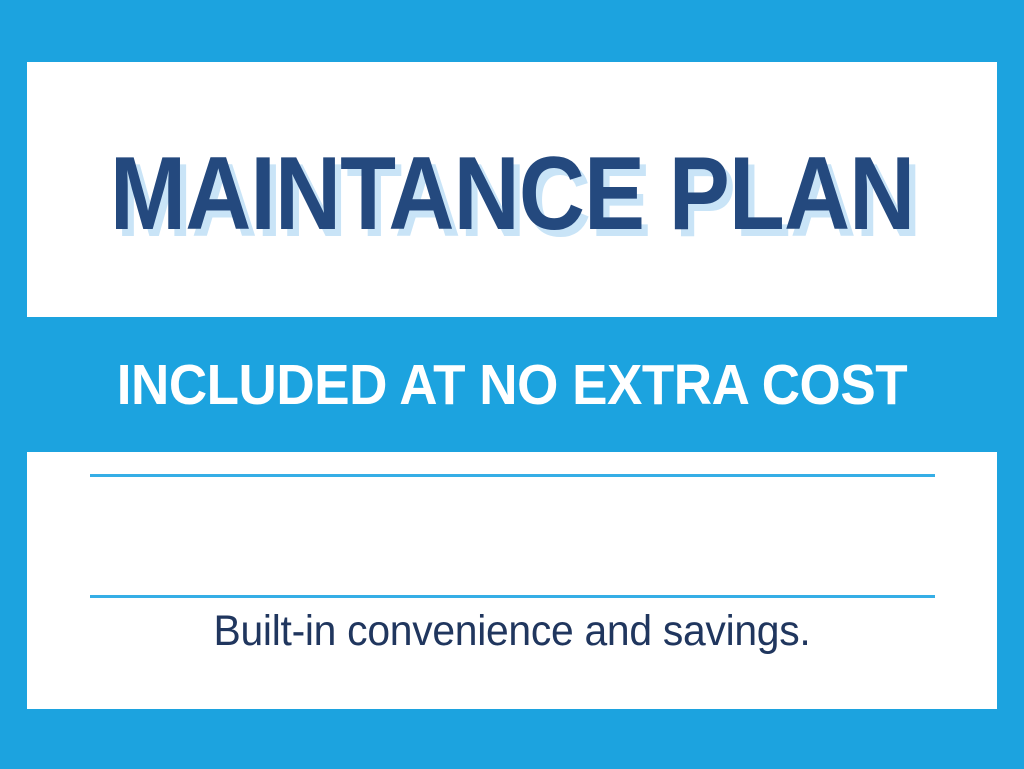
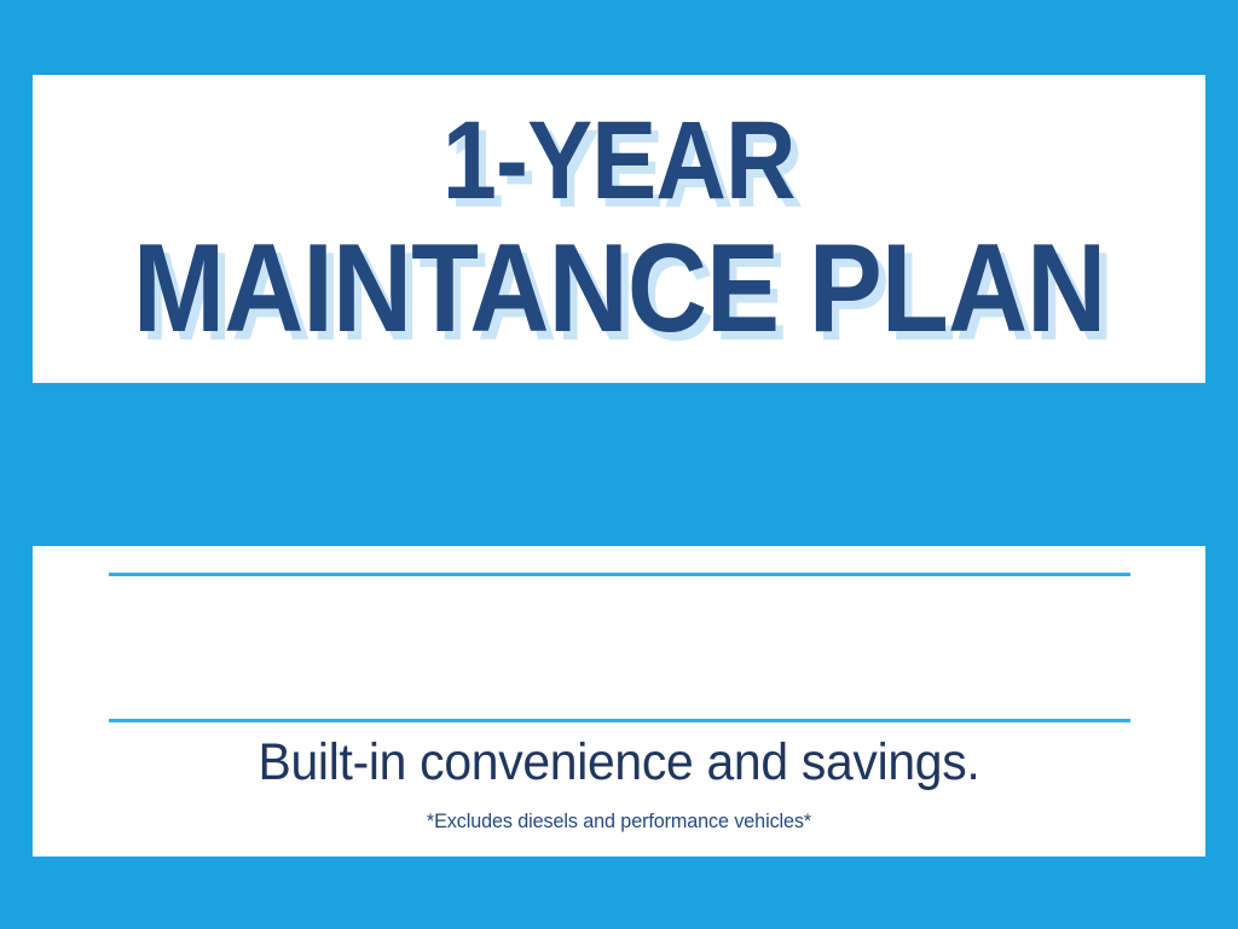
+ 1-YEAR
  MAINTANCE PLAN
- INCLUDED AT NO EXTRA COST
  Built-in convenience and savings.
+ *Excludes diesels and performance vehicles*
